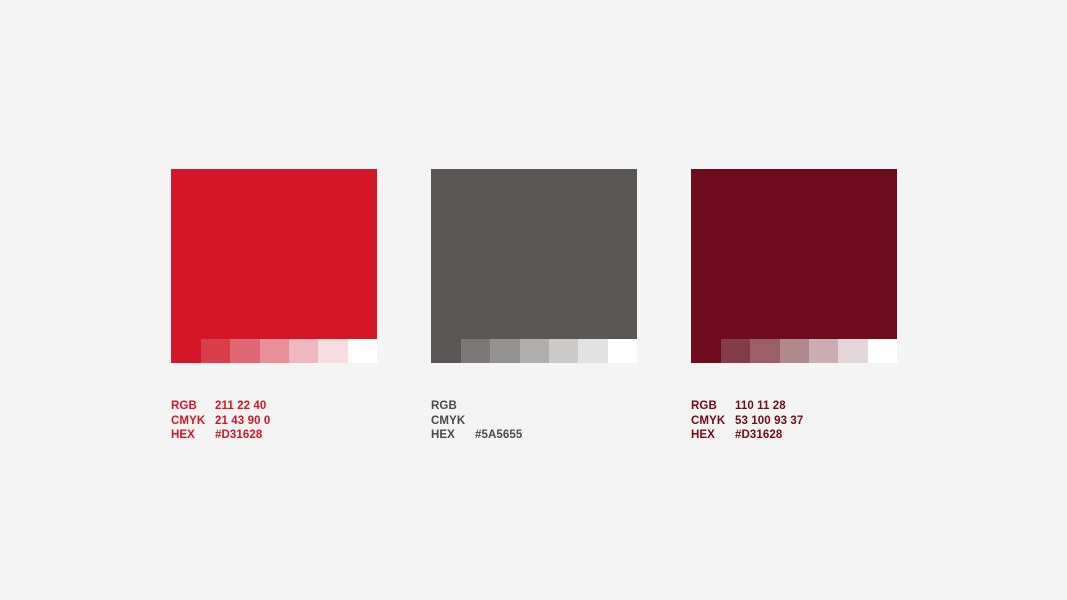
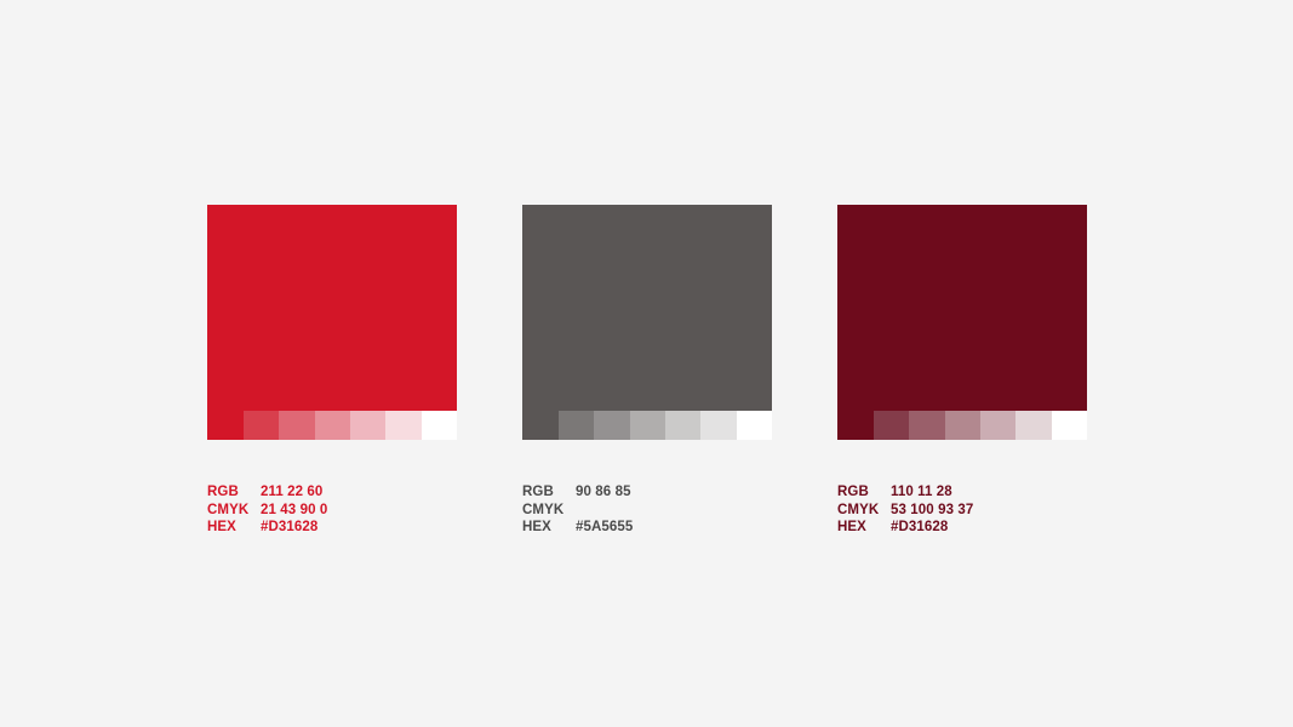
  RGB
- 211 22 40
+ 211 22 60
  CMYK
  21 43 90 0
  HEX
  #D31628
  RGB
+ 90 86 85
  CMYK
  HEX
  #5A5655
  RGB
  110 11 28
  CMYK
  53 100 93 37
  HEX
  #D31628
